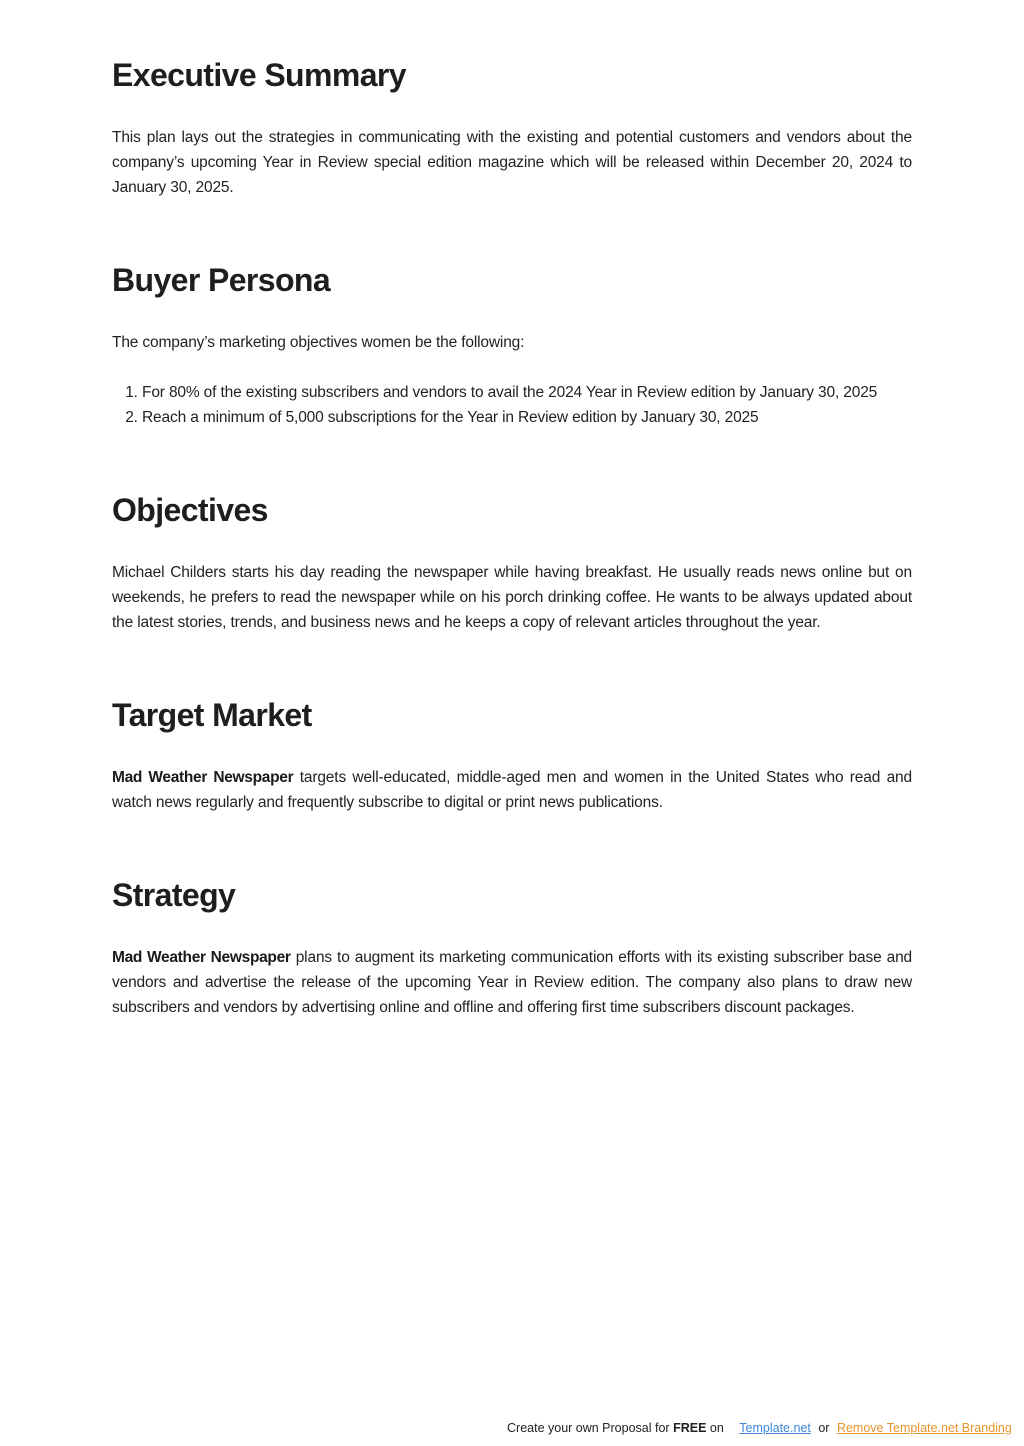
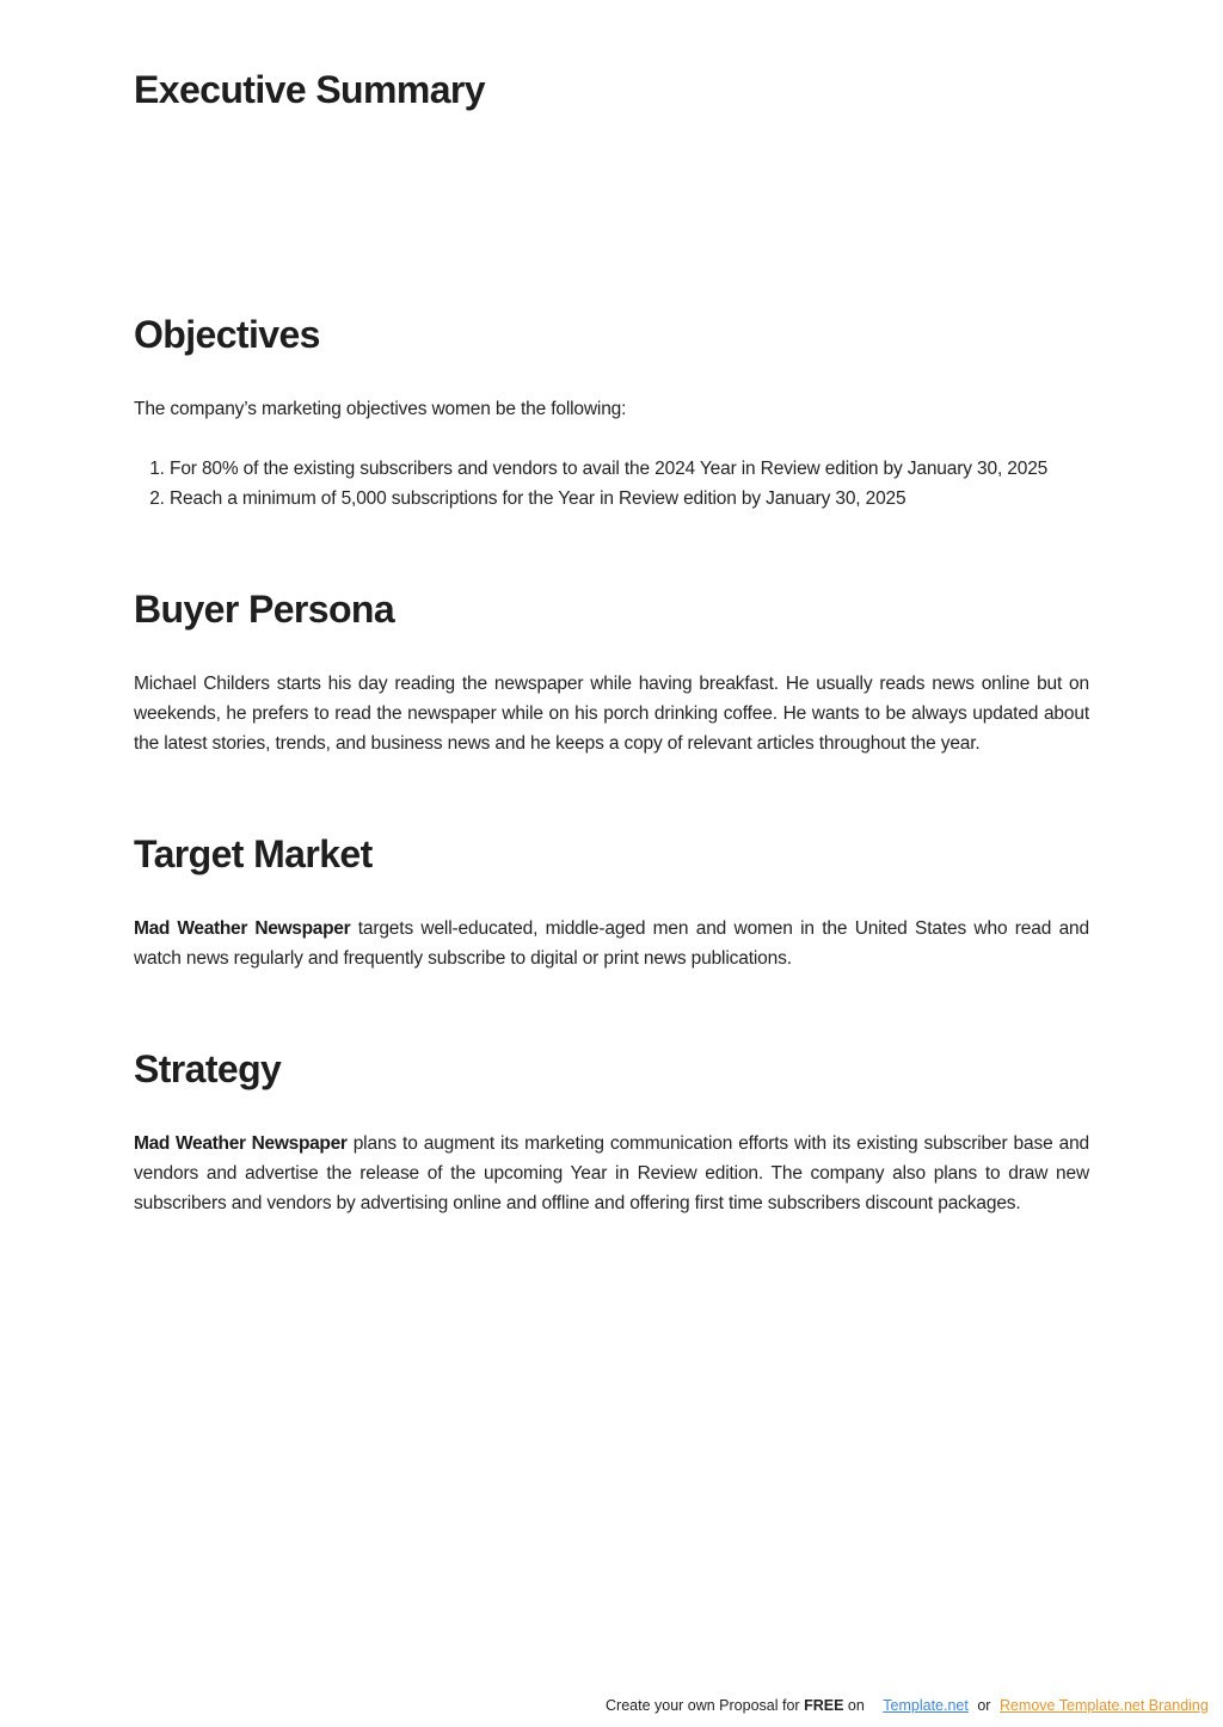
  Executive Summary
- This plan lays out the strategies in communicating with the existing and potential customers and vendors about the company’s upcoming Year in Review special edition magazine which will be released within December 20, 2024 to January 30, 2025.
- Buyer Persona
+ Objectives
  The company’s marketing objectives women be the following:
  For 80% of the existing subscribers and vendors to avail the 2024 Year in Review edition by January 30, 2025
  Reach a minimum of 5,000 subscriptions for the Year in Review edition by January 30, 2025
- Objectives
+ Buyer Persona
  Michael Childers starts his day reading the newspaper while having breakfast. He usually reads news online but on weekends, he prefers to read the newspaper while on his porch drinking coffee. He wants to be always updated about the latest stories, trends, and business news and he keeps a copy of relevant articles throughout the year.
  Target Market
  Mad Weather Newspaper targets well-educated, middle-aged men and women in the United States who read and watch news regularly and frequently subscribe to digital or print news publications.
  Strategy
  Mad Weather Newspaper plans to augment its marketing communication efforts with its existing subscriber base and vendors and advertise the release of the upcoming Year in Review edition. The company also plans to draw new subscribers and vendors by advertising online and offline and offering first time subscribers discount packages.
  Create your own Proposal for FREE on Template.net or Remove Template.net Branding
